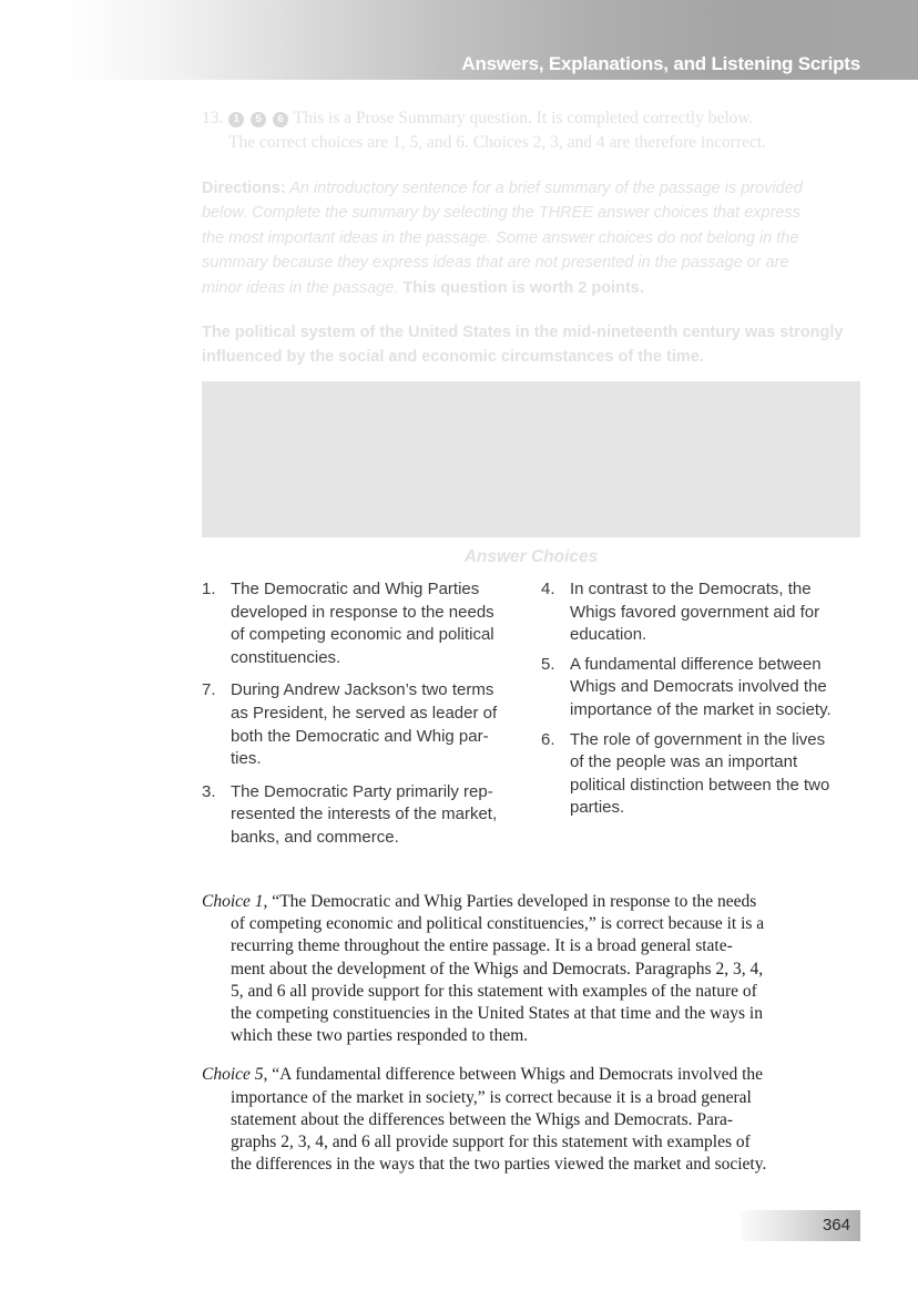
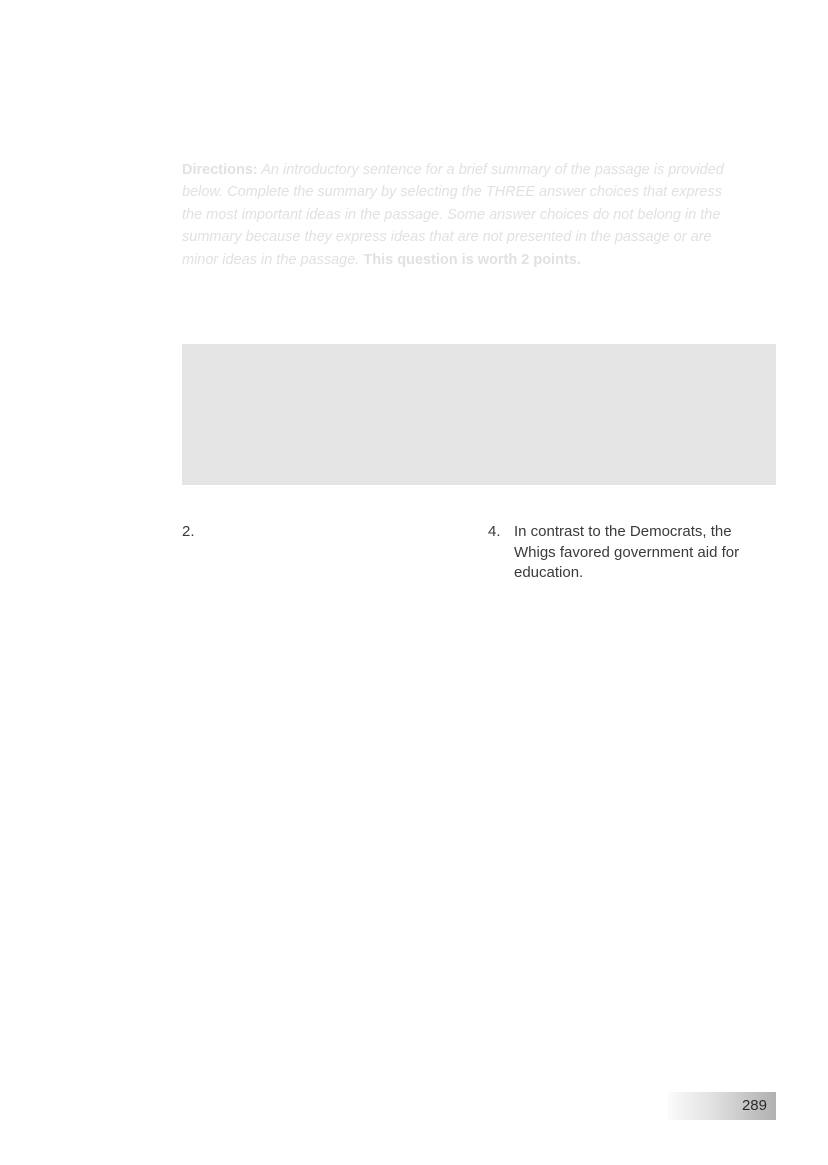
- Answers, Explanations, and Listening Scripts
- 13. 1 5 6 This is a Prose Summary question. It is completed correctly below.
- The correct choices are 1, 5, and 6. Choices 2, 3, and 4 are therefore incorrect.
  Directions: An introductory sentence for a brief summary of the passage is provided
  below. Complete the summary by selecting the THREE answer choices that express
  the most important ideas in the passage. Some answer choices do not belong in the
  summary because they express ideas that are not presented in the passage or are
  minor ideas in the passage. This question is worth 2 points.
- The political system of the United States in the mid-nineteenth century was strongly
- influenced by the social and economic circumstances of the time.
- Answer Choices
- 1.
- The Democratic and Whig Parties
- developed in response to the needs
- of competing economic and political
- constituencies.
- 7.
+ 2.
- During Andrew Jackson’s two terms
- as President, he served as leader of
- both the Democratic and Whig par-
- ties.
- 3.
- The Democratic Party primarily rep-
- resented the interests of the market,
- banks, and commerce.
  4.
  In contrast to the Democrats, the
  Whigs favored government aid for
  education.
- 5.
- A fundamental difference between
- Whigs and Democrats involved the
- importance of the market in society.
- 6.
- The role of government in the lives
- of the people was an important
- political distinction between the two
- parties.
- Choice 1, “The Democratic and Whig Parties developed in response to the needs
- of competing economic and political constituencies,” is correct because it is a
- recurring theme throughout the entire passage. It is a broad general state-
- ment about the development of the Whigs and Democrats. Paragraphs 2, 3, 4,
- 5, and 6 all provide support for this statement with examples of the nature of
- the competing constituencies in the United States at that time and the ways in
- which these two parties responded to them.
- Choice 5, “A fundamental difference between Whigs and Democrats involved the
- importance of the market in society,” is correct because it is a broad general
- statement about the differences between the Whigs and Democrats. Para-
- graphs 2, 3, 4, and 6 all provide support for this statement with examples of
- the differences in the ways that the two parties viewed the market and society.
- 364
+ 289
